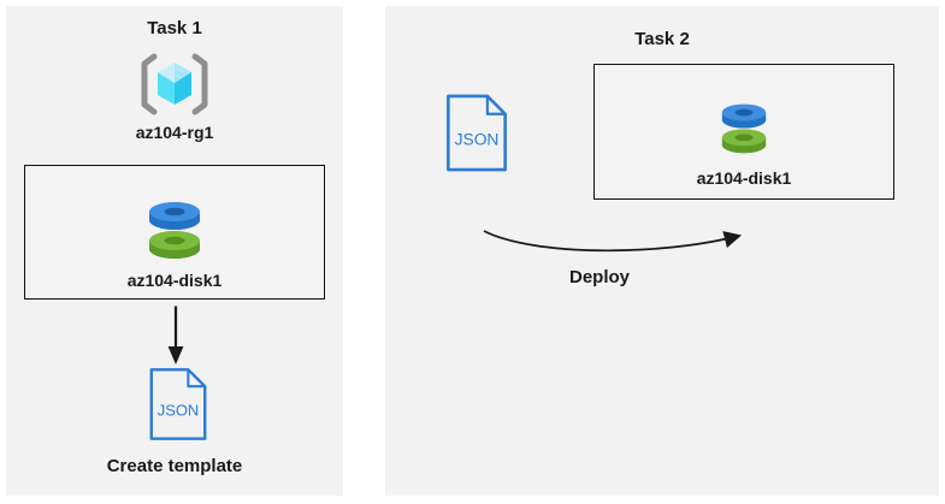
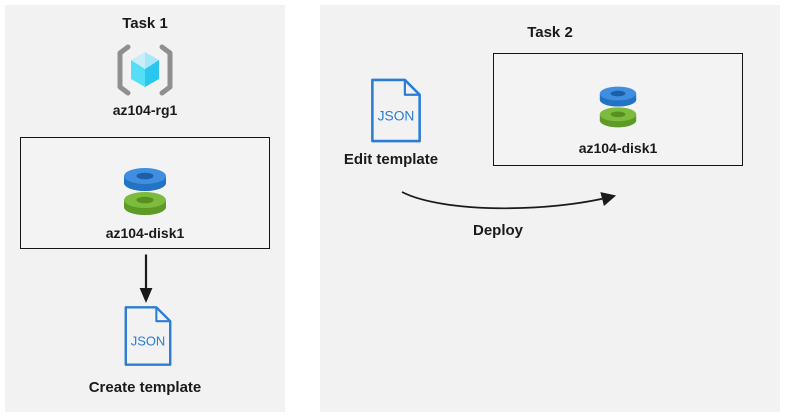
  Task 1
  az104-rg1
  az104-disk1
  JSON
  Create template
  Task 2
  JSON
+ Edit template
  az104-disk1
  Deploy
